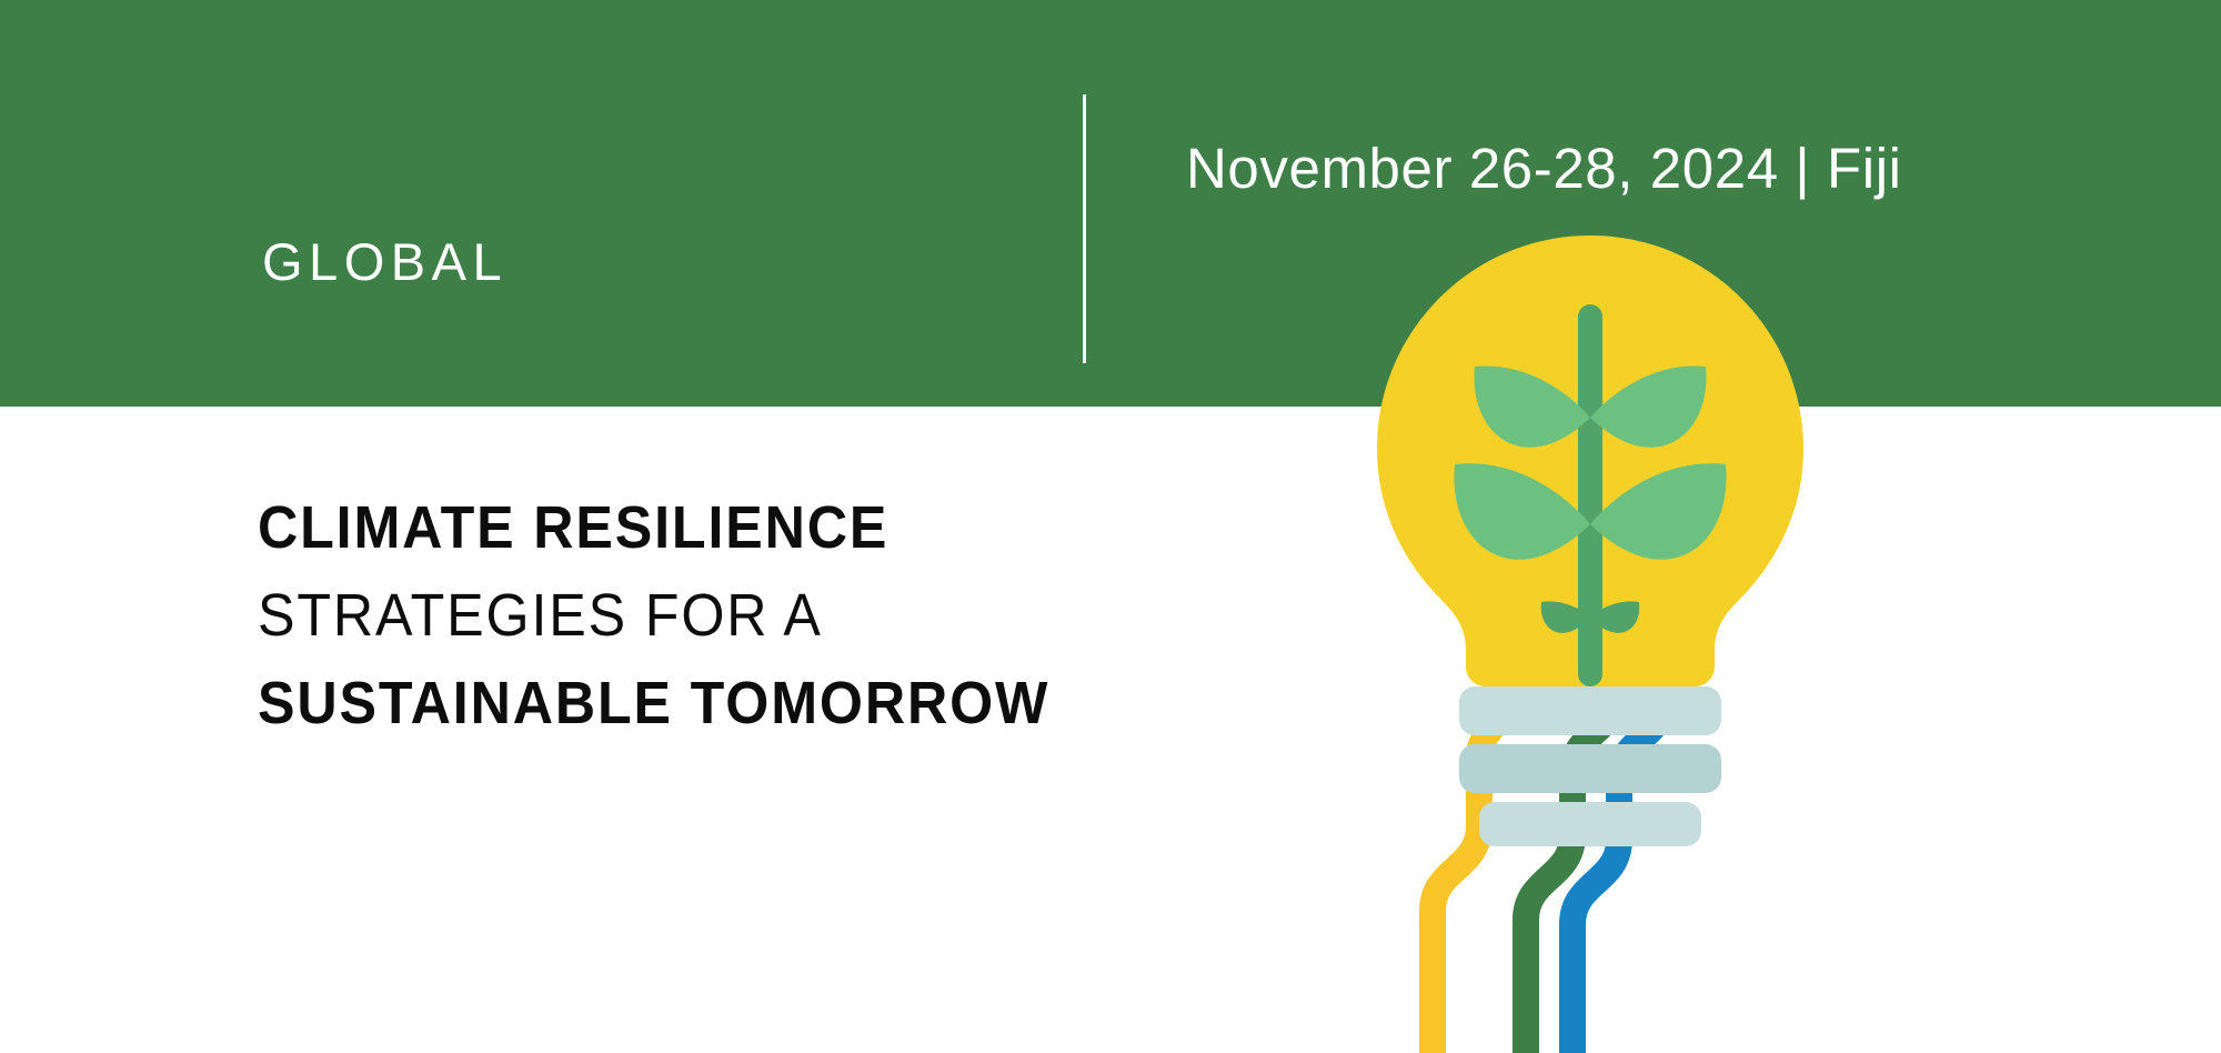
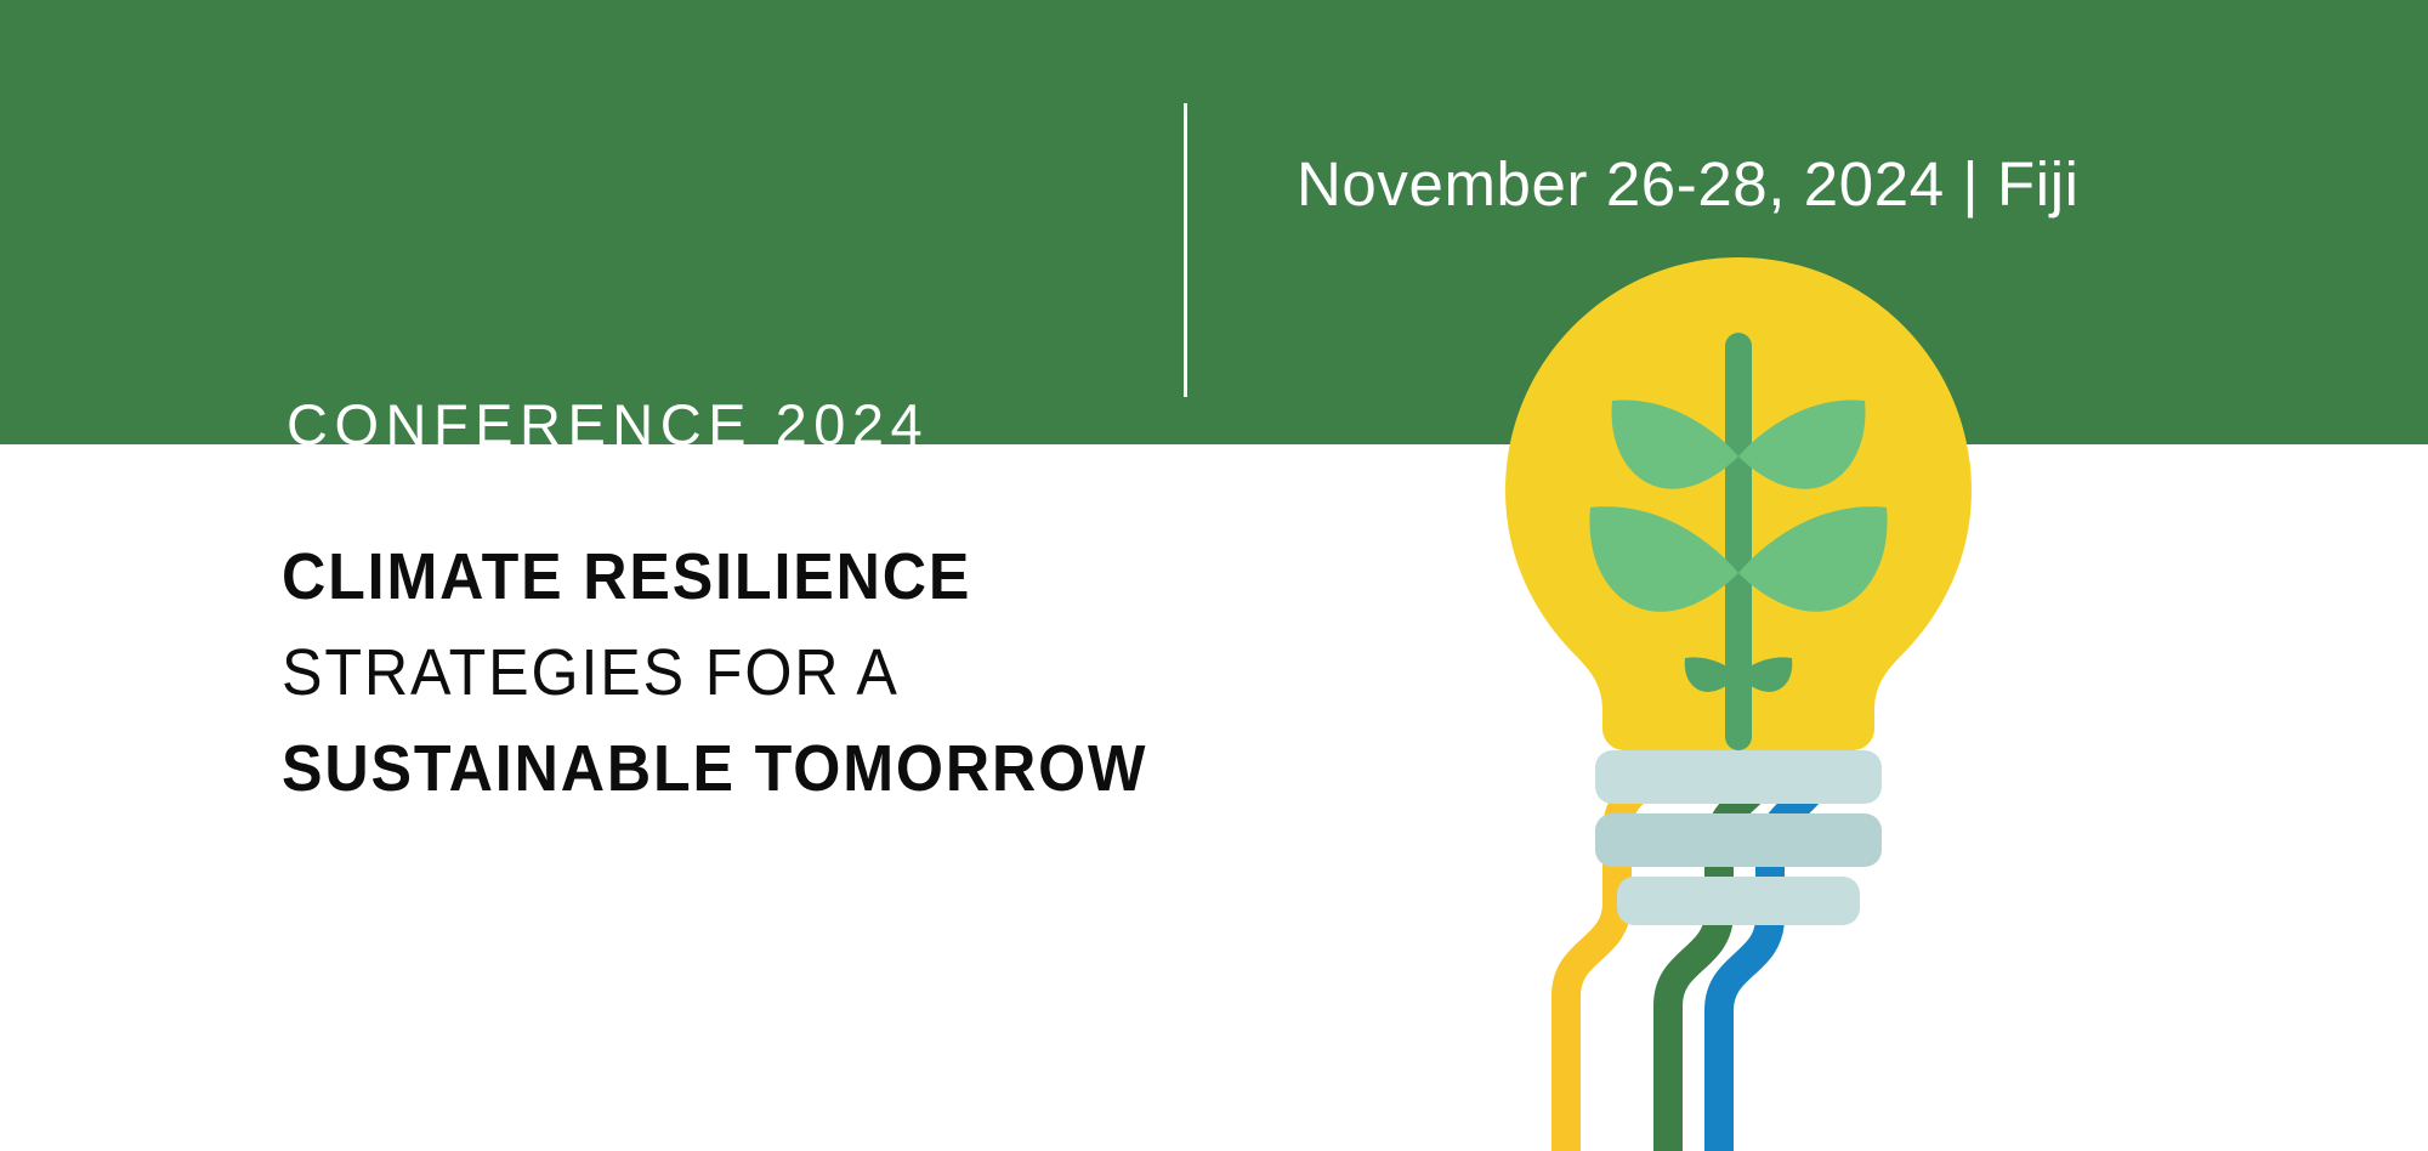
- GLOBAL
  CONFERENCE 2024
  November 26-28, 2024 | Fiji
  CLIMATE RESILIENCE
  STRATEGIES FOR A
  SUSTAINABLE TOMORROW
